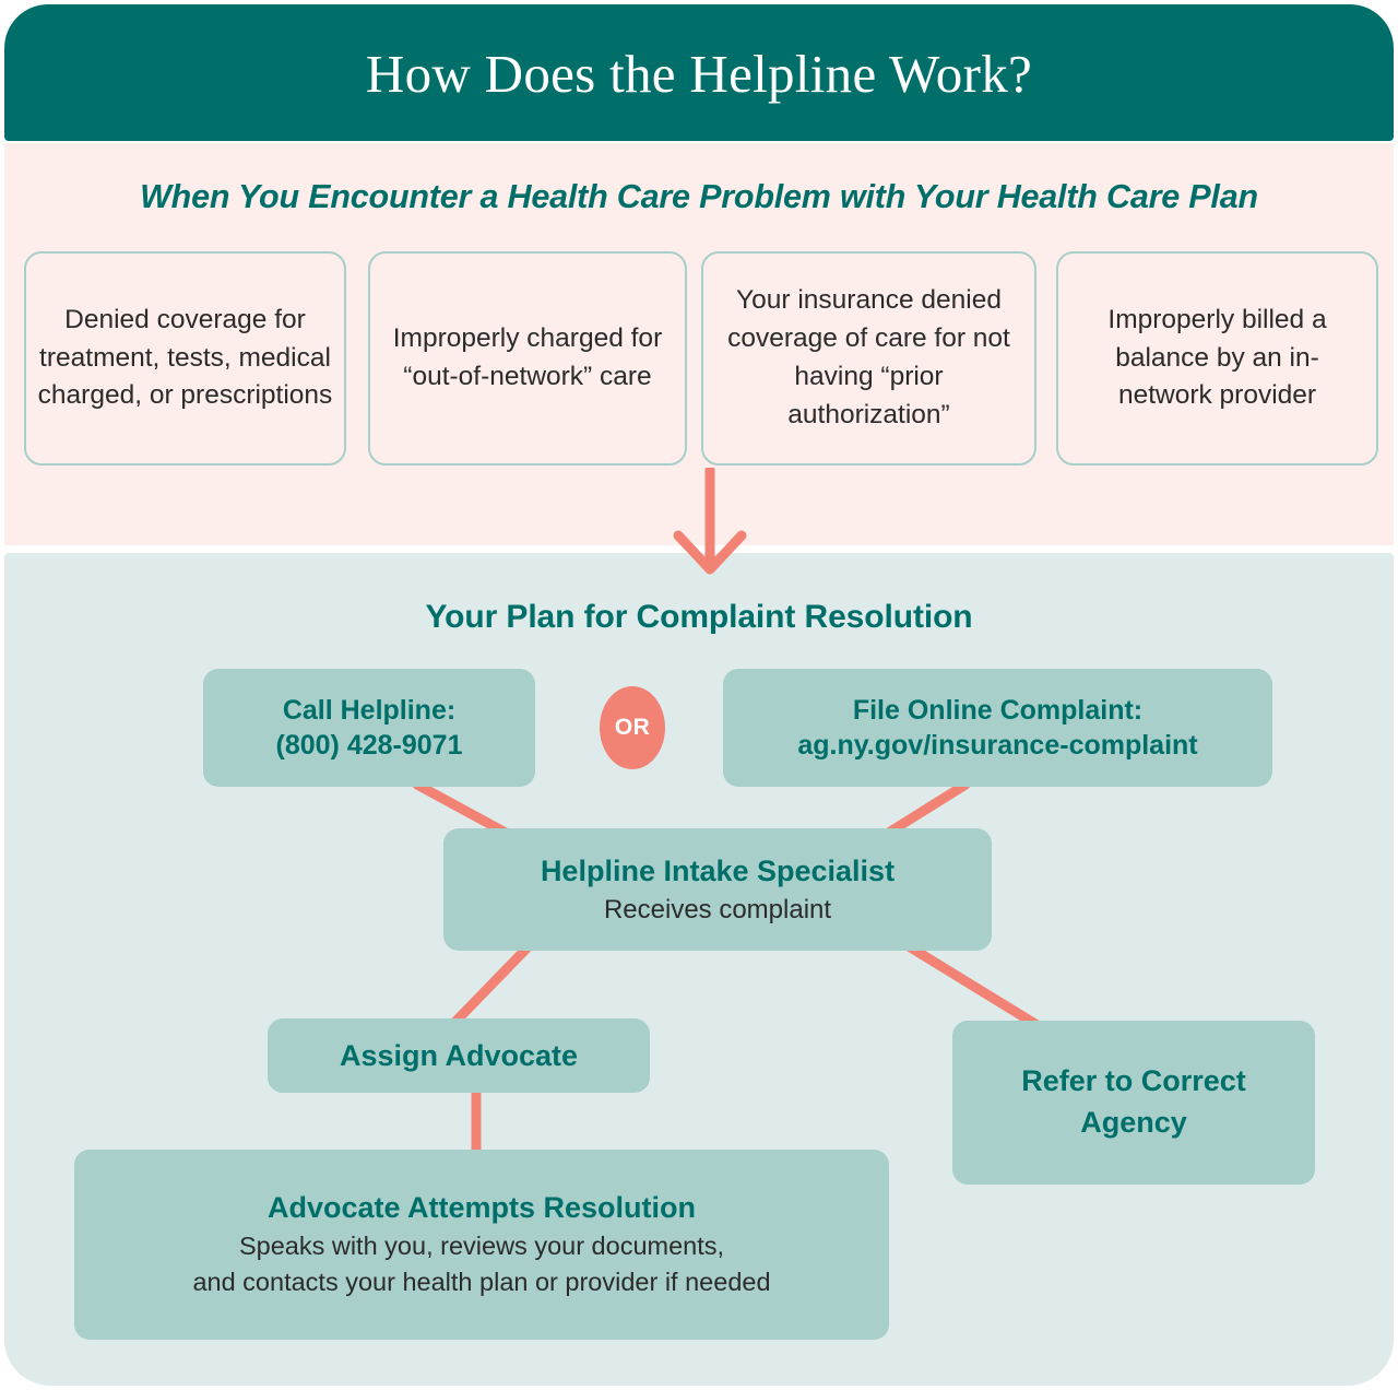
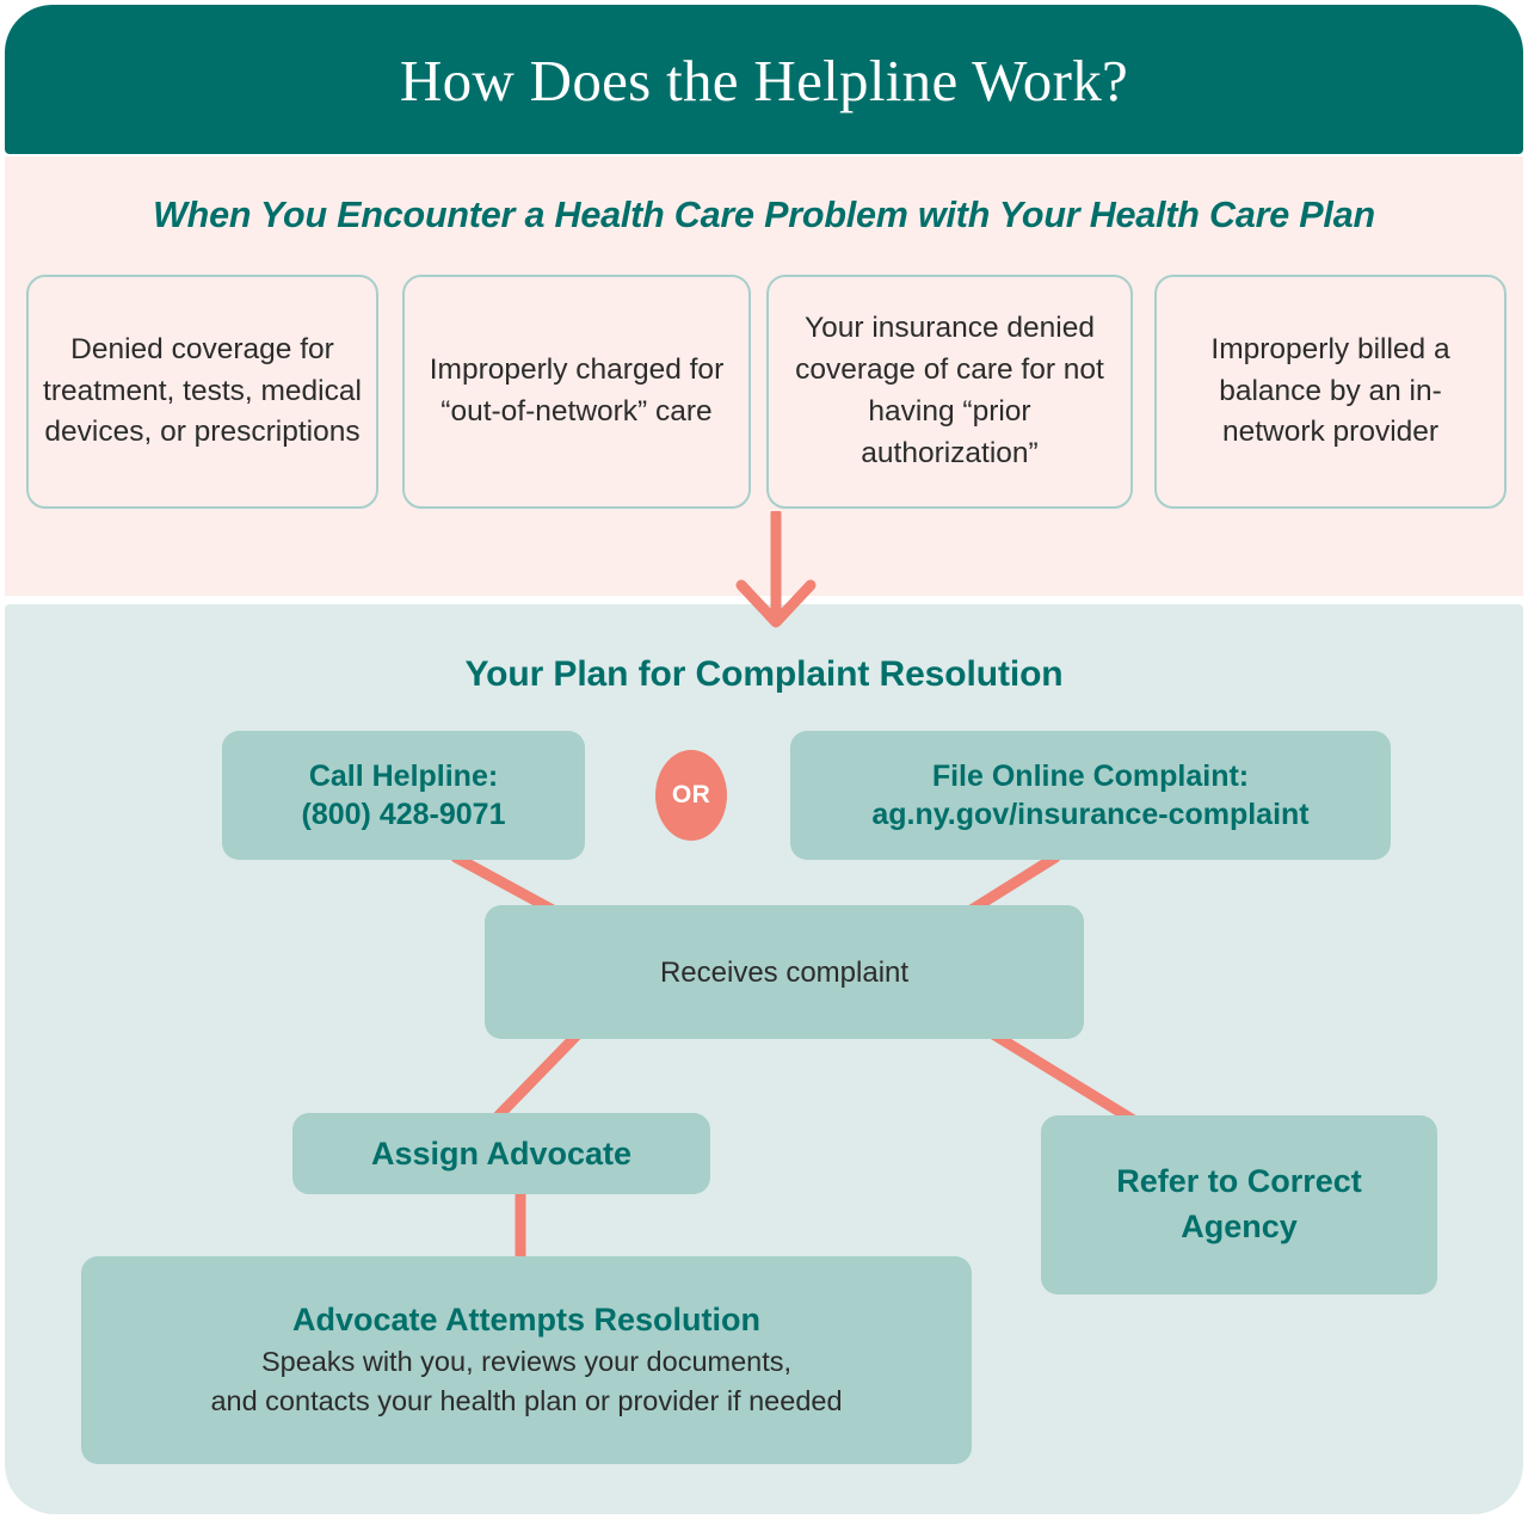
  How Does the Helpline Work?
  When You Encounter a Health Care Problem with Your Health Care Plan
- Denied coverage for treatment, tests, medical charged, or prescriptions
+ Denied coverage for treatment, tests, medical devices, or prescriptions
  Improperly charged for “out-of-network” care
  Your insurance denied coverage of care for not having “prior authorization”
  Improperly billed a balance by an in-network provider
  Your Plan for Complaint Resolution
  Call Helpline:
  (800) 428-9071
  OR
  File Online Complaint:
  ag.ny.gov/insurance-complaint
- Helpline Intake Specialist
  Receives complaint
  Assign Advocate
  Refer to Correct Agency
  Advocate Attempts Resolution
  Speaks with you, reviews your documents,
  and contacts your health plan or provider if needed
